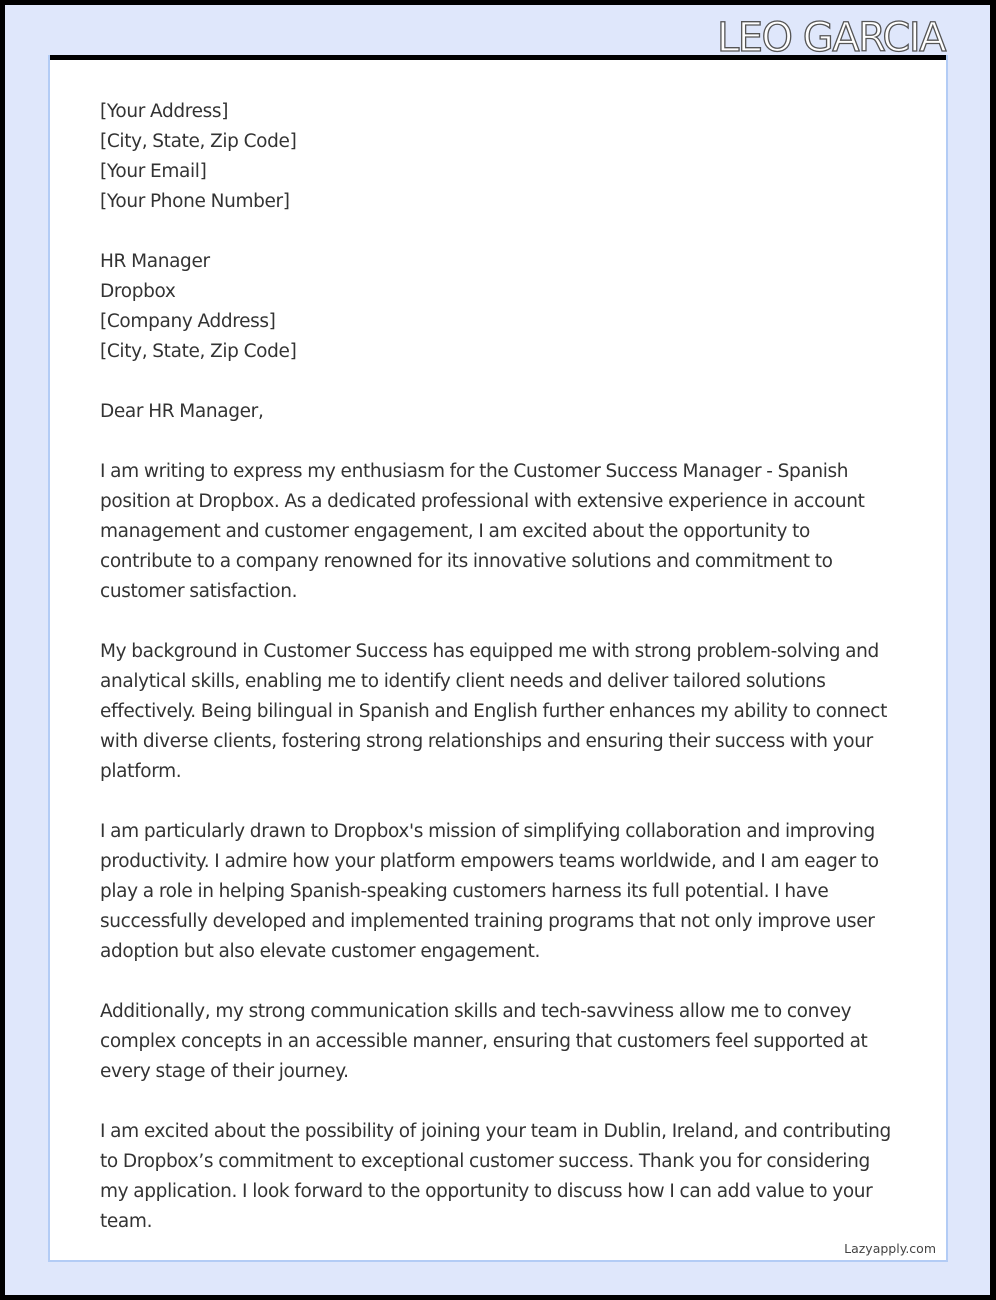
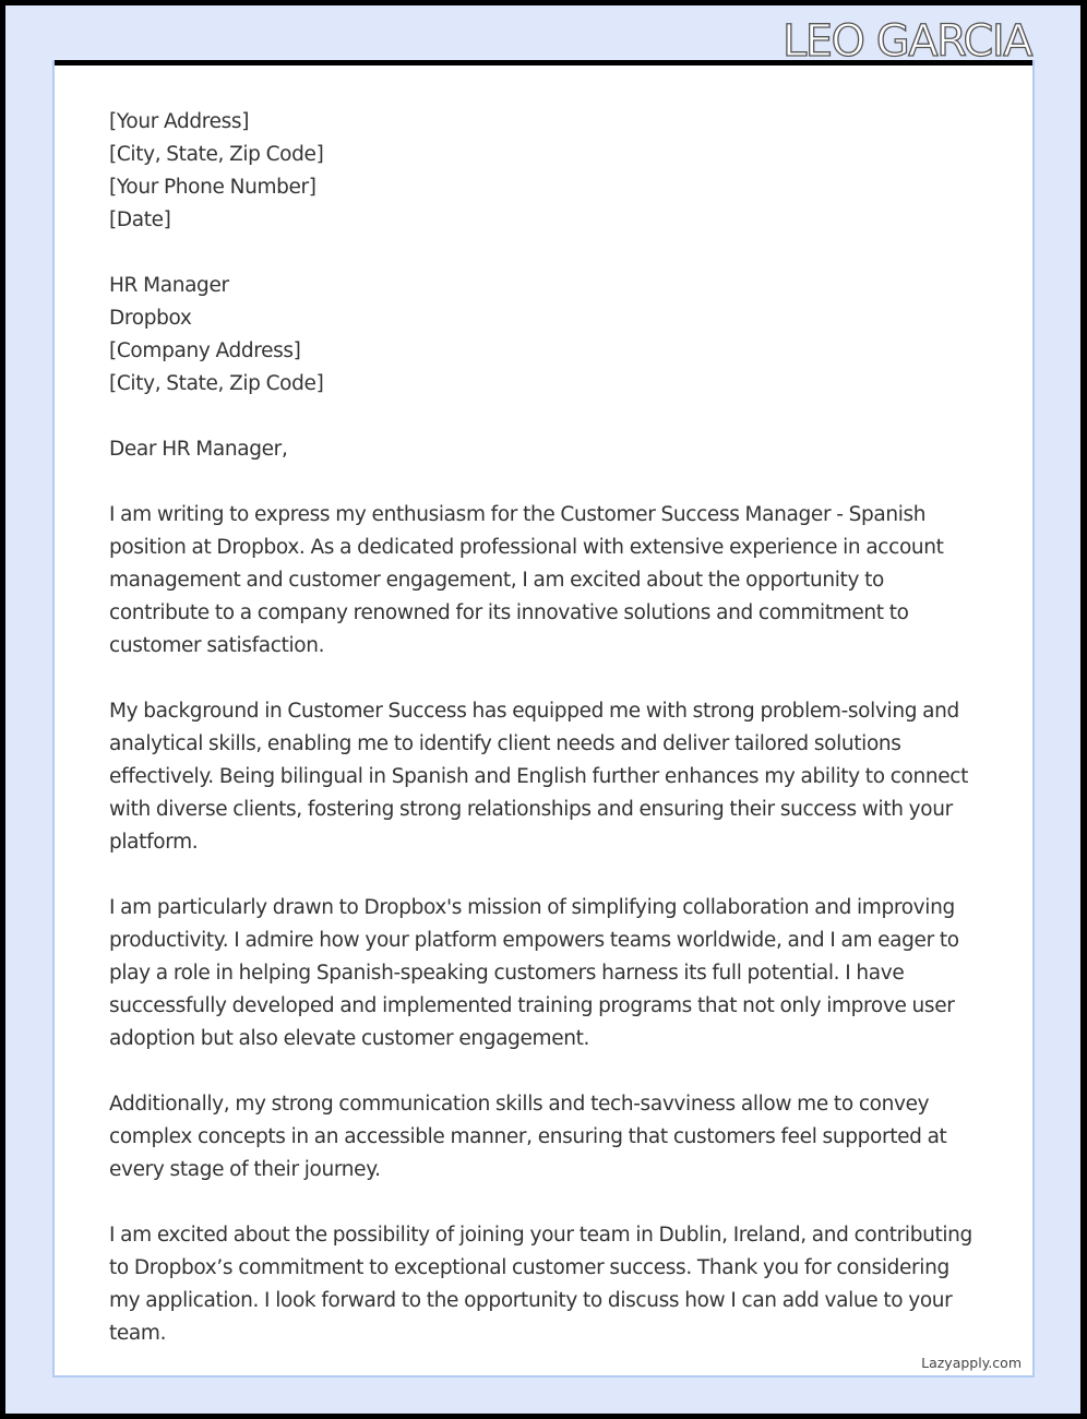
  LEO GARCIA
  [Your Address]
  [City, State, Zip Code]
- [Your Email]
  [Your Phone Number]
+ [Date]
  HR Manager
  Dropbox
  [Company Address]
  [City, State, Zip Code]
  Dear HR Manager,
  I am writing to express my enthusiasm for the Customer Success Manager - Spanish position at Dropbox. As a dedicated professional with extensive experience in account management and customer engagement, I am excited about the opportunity to contribute to a company renowned for its innovative solutions and commitment to customer satisfaction.
  My background in Customer Success has equipped me with strong problem-solving and analytical skills, enabling me to identify client needs and deliver tailored solutions effectively. Being bilingual in Spanish and English further enhances my ability to connect with diverse clients, fostering strong relationships and ensuring their success with your platform.
  I am particularly drawn to Dropbox's mission of simplifying collaboration and improving productivity. I admire how your platform empowers teams worldwide, and I am eager to play a role in helping Spanish-speaking customers harness its full potential. I have successfully developed and implemented training programs that not only improve user adoption but also elevate customer engagement.
  Additionally, my strong communication skills and tech-savviness allow me to convey complex concepts in an accessible manner, ensuring that customers feel supported at every stage of their journey.
  I am excited about the possibility of joining your team in Dublin, Ireland, and contributing to Dropbox’s commitment to exceptional customer success. Thank you for considering my application. I look forward to the opportunity to discuss how I can add value to your team.
  Lazyapply.com
